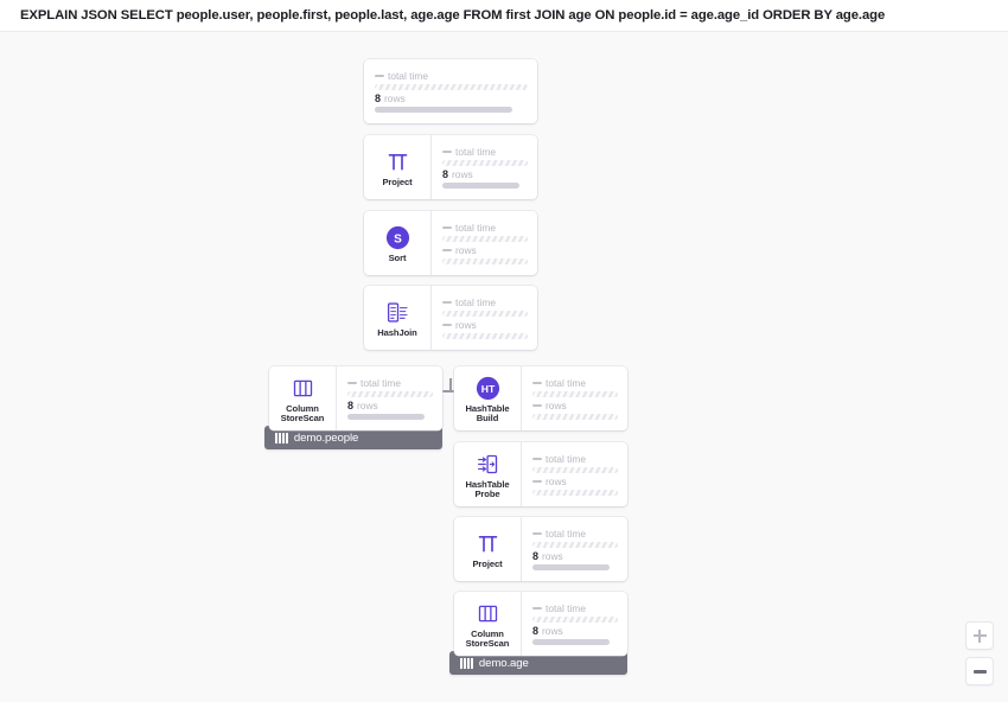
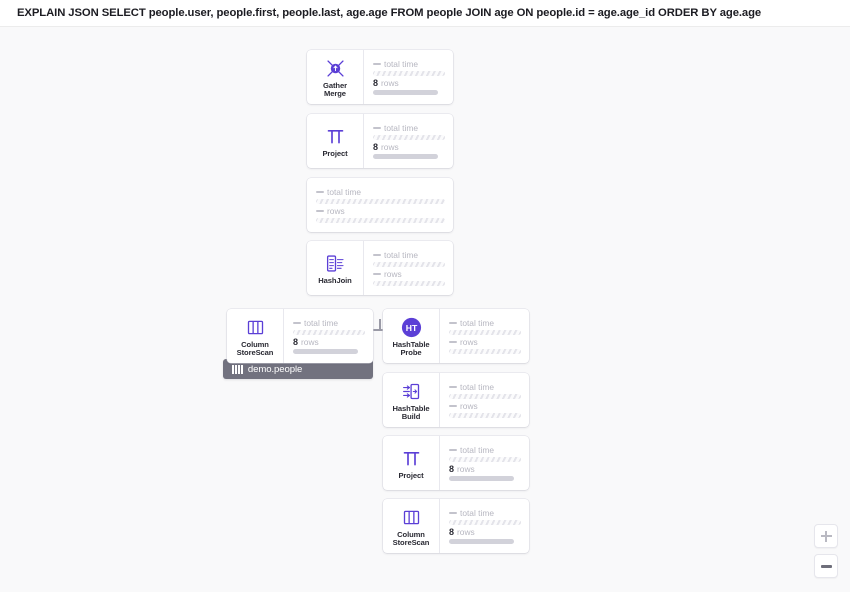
- EXPLAIN JSON SELECT people.user, people.first, people.last, age.age FROM first JOIN age ON people.id = age.age_id ORDER BY age.age
+ EXPLAIN JSON SELECT people.user, people.first, people.last, age.age FROM people JOIN age ON people.id = age.age_id ORDER BY age.age
+ Gather
+ Merge
  total time
  8
  rows
  Project
  total time
  8
  rows
- S
- Sort
  total time
  rows
  HashJoin
  total time
  rows
  Column
  StoreScan
  total time
  8
  rows
  demo.people
  HT
  HashTable
- Build
+ Probe
  total time
  rows
  HashTable
- Probe
+ Build
  total time
  rows
  Project
  total time
  8
  rows
  Column
  StoreScan
  total time
  8
  rows
- demo.age
